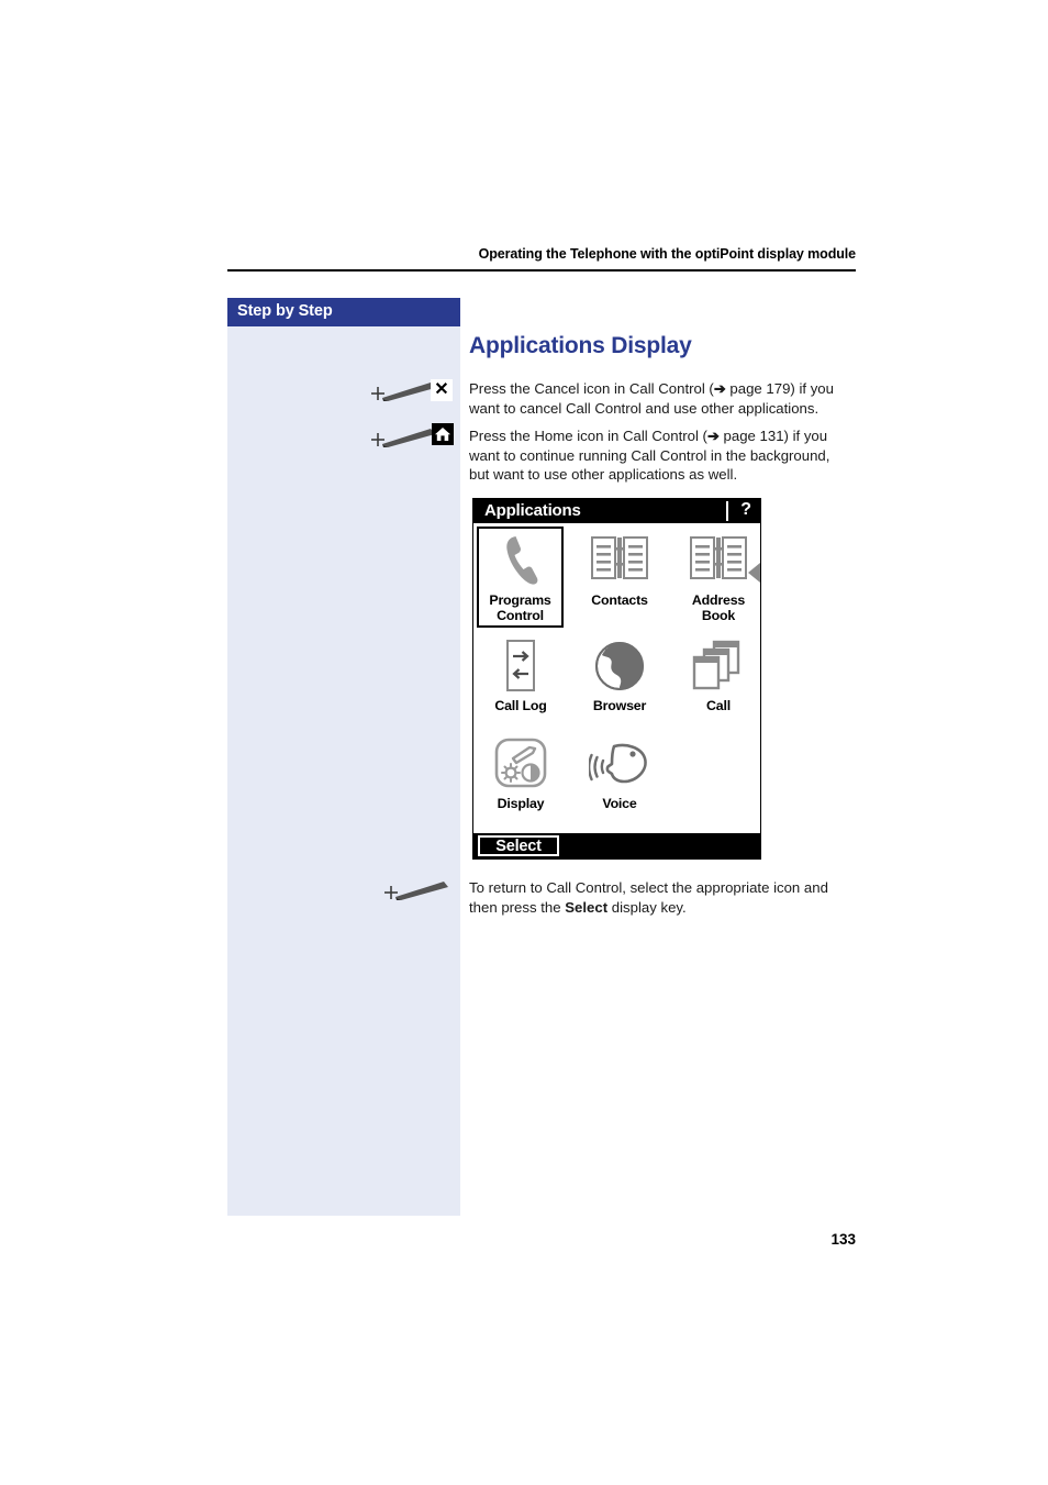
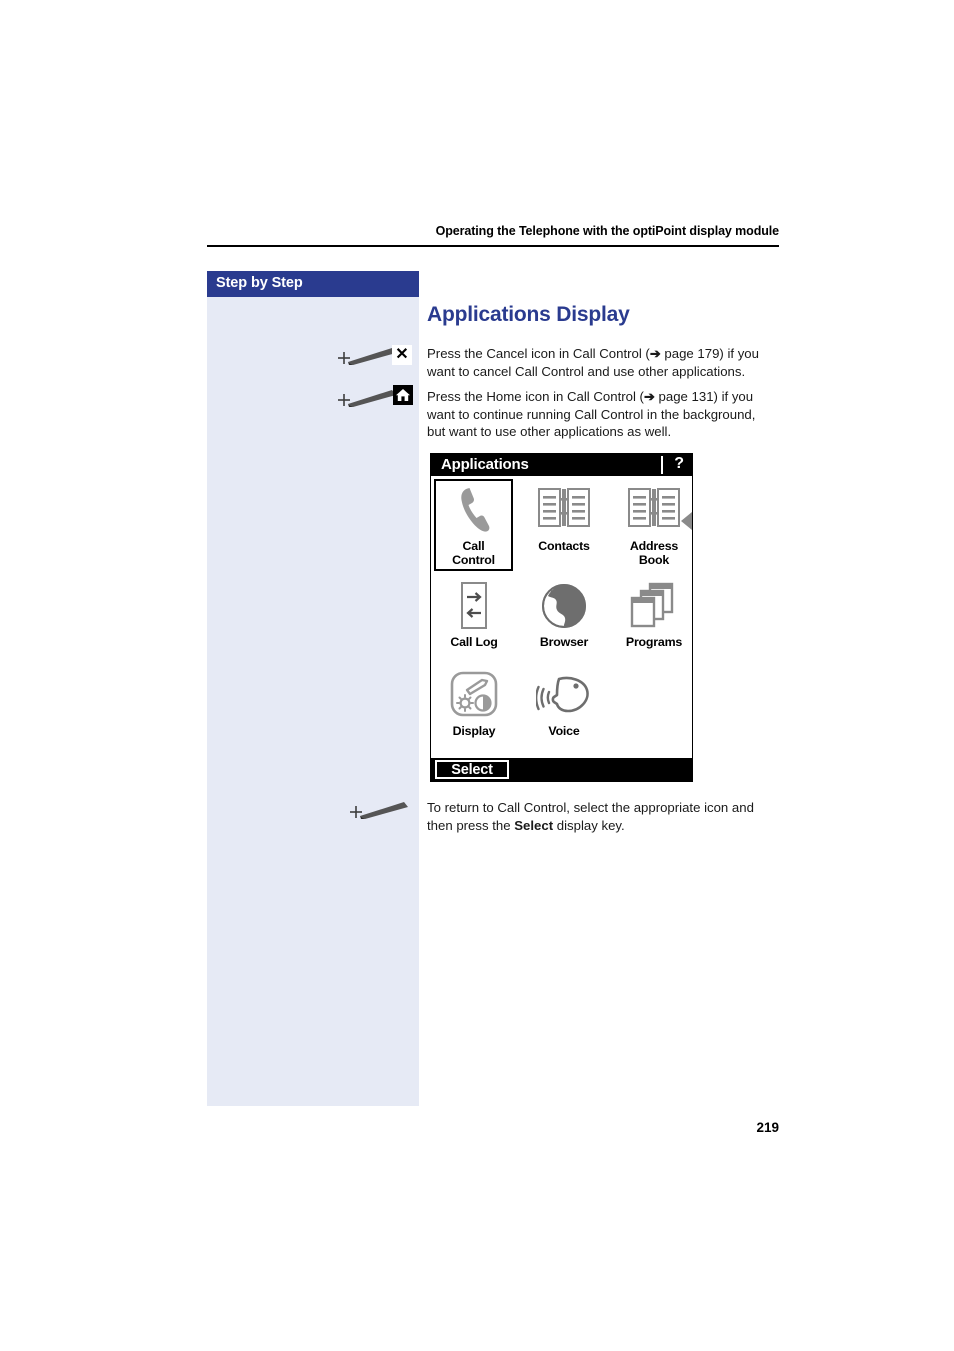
  Operating the Telephone with the optiPoint display module
  Step by Step
  Applications Display
  ✕
  Press the Cancel icon in Call Control (➔ page 179) if you want to cancel Call Control and use other applications.
  Press the Home icon in Call Control (➔ page 131) if you want to continue running Call Control in the background, but want to use other applications as well.
  Applications
  ?
- Programs
+ Call
  Control
  Contacts
  Address
  Book
  Call Log
  Browser
- Call
+ Programs
  Display
  Voice
  Select
  To return to Call Control, select the appropriate icon and then press the Select display key.
- 133
+ 219
